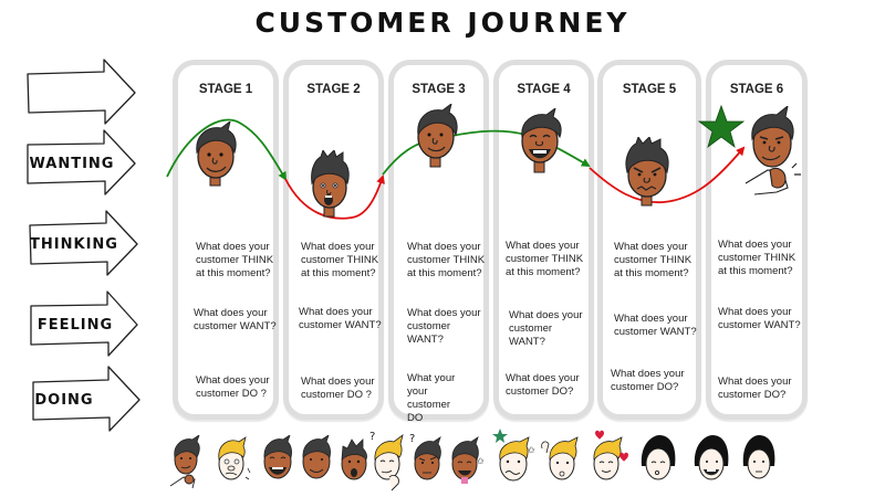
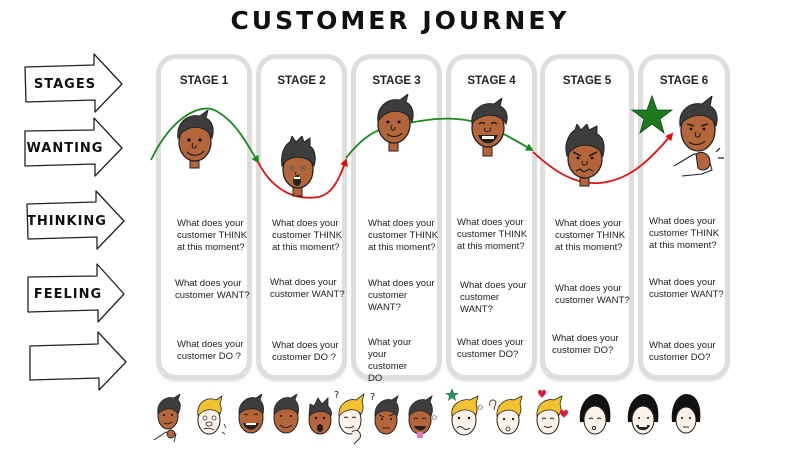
  CUSTOMER JOURNEY
+ STAGES
  WANTING
  THINKING
  FEELING
- DOING
  STAGE 1
  What does your customer THINK at this moment?
  What does your customer WANT?
  What does your customer DO ?
  STAGE 2
  What does your customer THINK at this moment?
  What does your customer WANT?
  What does your customer DO ?
  STAGE 3
  What does your customer THINK at this moment?
  What does your customer WANT?
  What your your customer DO
  STAGE 4
  What does your customer THINK at this moment?
  What does your customer WANT?
  What does your customer DO?
  STAGE 5
  What does your customer THINK at this moment?
  What does your customer WANT?
  What does your customer DO?
  STAGE 6
  What does your customer THINK at this moment?
  What does your customer WANT?
  What does your customer DO?
  ?
  ?
  ✩
  ✩
